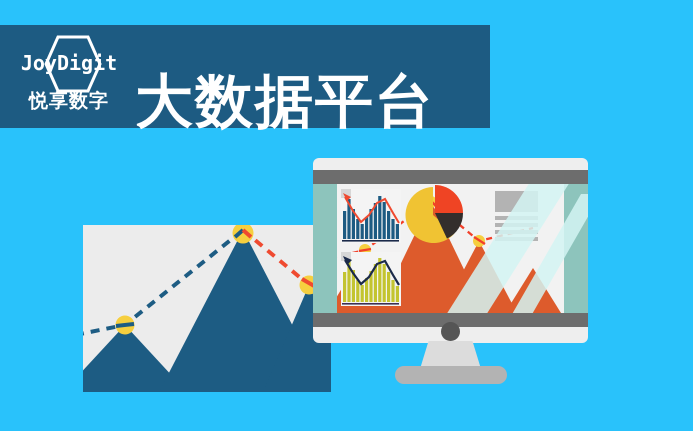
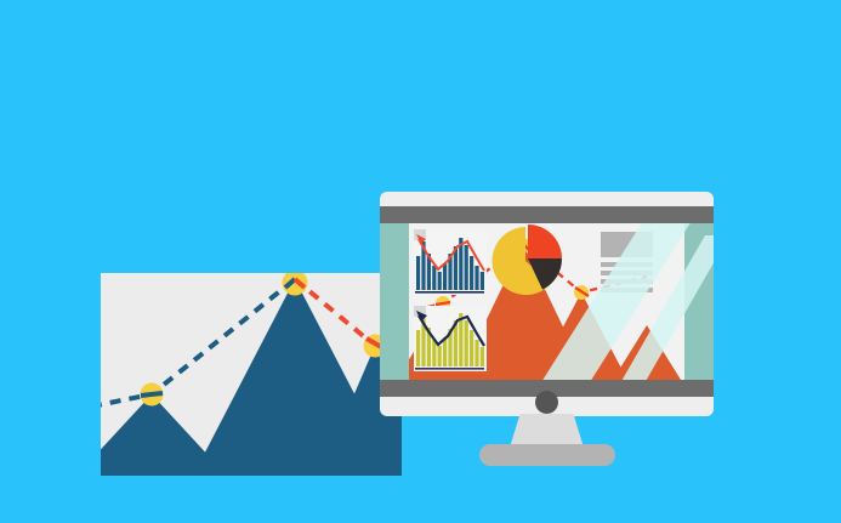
- JoyDigit
- 悦享数字
- 大数据平台
